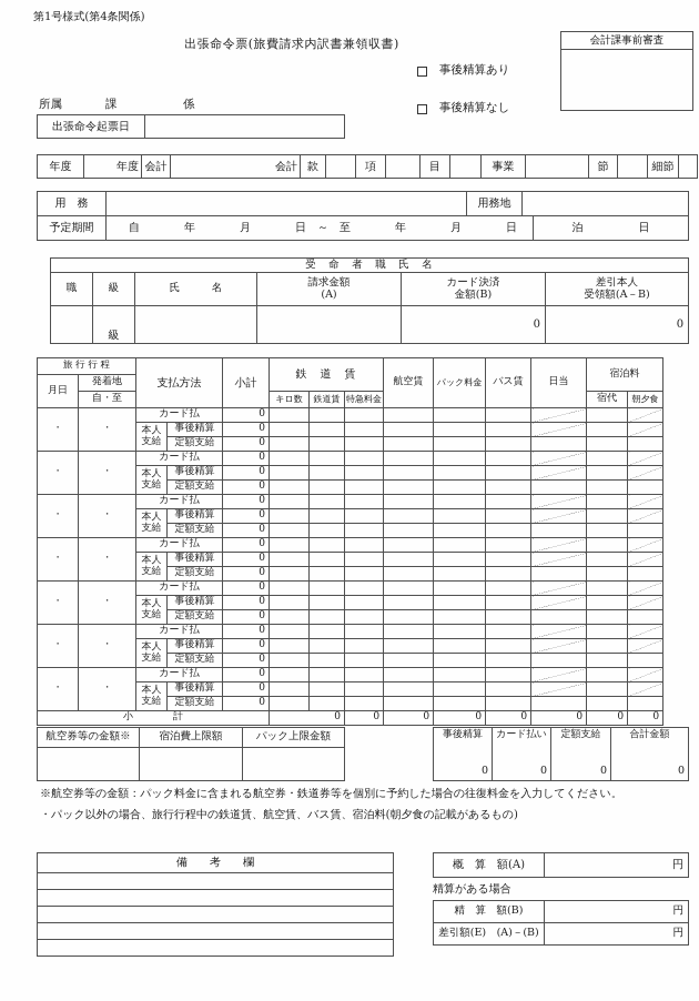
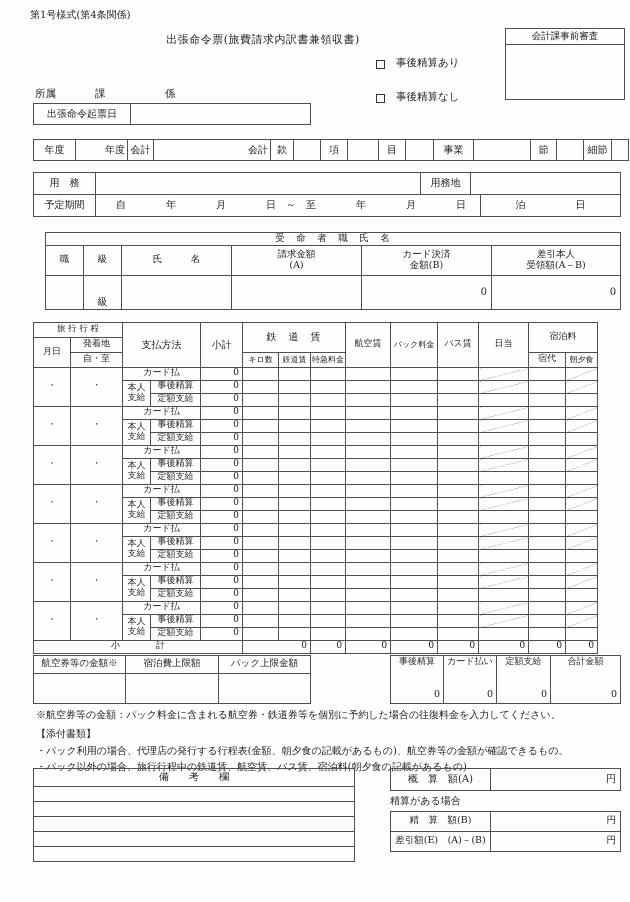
  第1号様式(第4条関係)
  出張命令票(旅費請求内訳書兼領収書)
  会計課事前審査
  事後精算あり
  事後精算なし
  所属
  課
  係
  出張命令起票日
  年度	年度	会計	会計	款		項		目		事業		節		細節
  用 務		用務地
  予定期間	自 年 月 日 ～ 至 年 月 日	泊 日
  受 命 者 職 氏 名
  職	級	氏 名	請求金額 (A)	カード決済 金額(B)	差引本人 受領額(A－B)
  	級			0	0
  旅 行 行 程	支払方法	小計	鉄 道 賃	航空賃	パック料金	バス賃	日当	宿泊料
  月日	発着地
  自・至	キロ数	鉄道賃	特急料金	宿代	朝夕食
  ・	・	カード払	0
  本人 支給	事後精算	0
  定額支給	0
  ・	・	カード払	0
  本人 支給	事後精算	0
  定額支給	0
  ・	・	カード払	0
  本人 支給	事後精算	0
  定額支給	0
  ・	・	カード払	0
  本人 支給	事後精算	0
  定額支給	0
  ・	・	カード払	0
  本人 支給	事後精算	0
  定額支給	0
  ・	・	カード払	0
  本人 支給	事後精算	0
  定額支給	0
  ・	・	カード払	0
  本人 支給	事後精算	0
  定額支給	0
  小 計	0	0	0	0	0	0	0	0
  航空券等の金額※	宿泊費上限額	パック上限金額
  事後精算 0	カード払い 0	定額支給 0	合計金額 0
  ※航空券等の金額：パック料金に含まれる航空券・鉄道券等を個別に予約した場合の往復料金を入力してください。
+ 【添付書類】
+ ・パック利用の場合、代理店の発行する行程表(金額、朝夕食の記載があるもの)、航空券等の金額が確認できるもの。
  ・パック以外の場合、旅行行程中の鉄道賃、航空賃、バス賃、宿泊料(朝夕食の記載があるもの)
  備 考 欄
  概 算 額(A)	円
  精算がある場合
  精 算 額(B)	円
  差引額(E) (A)－(B)	円
